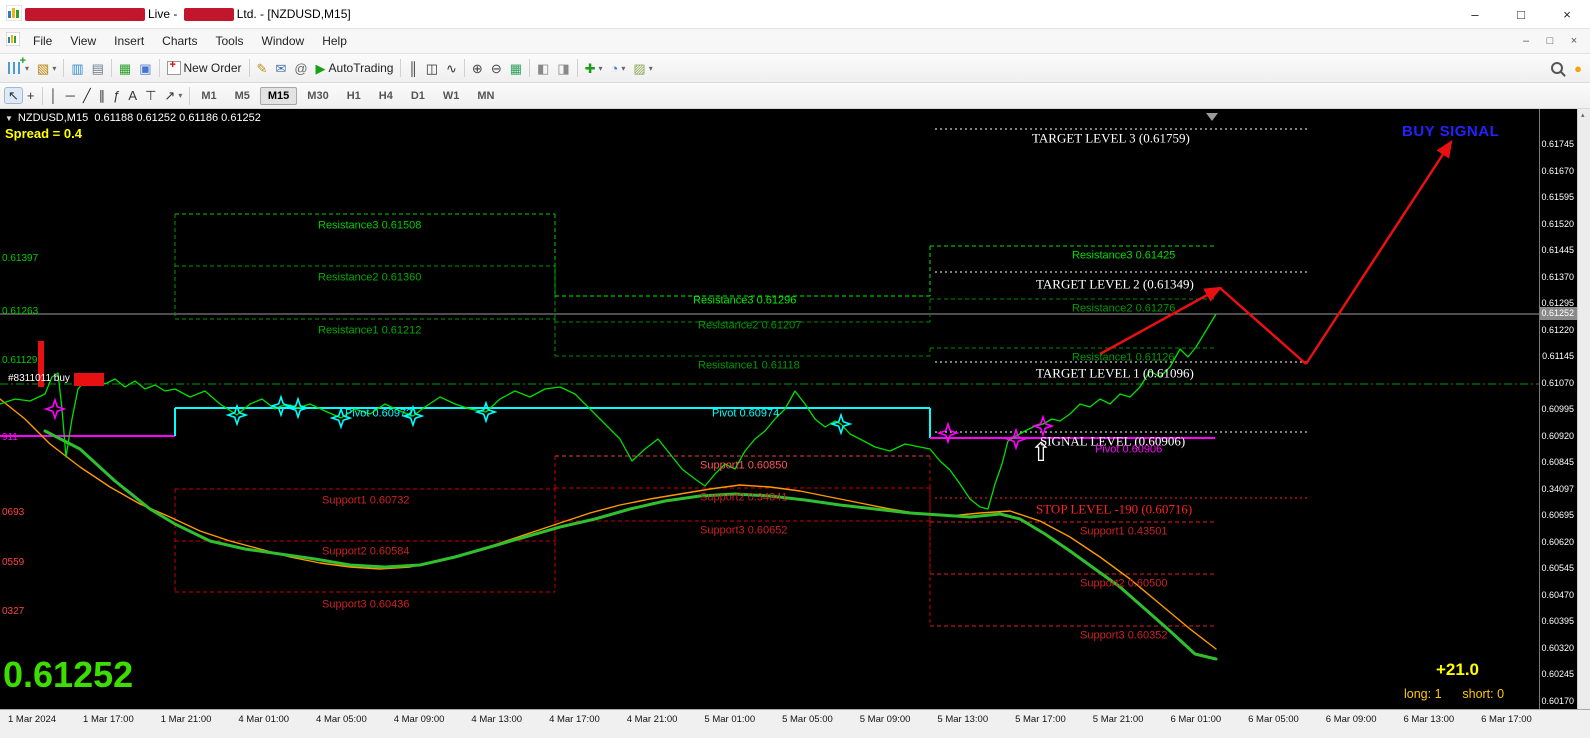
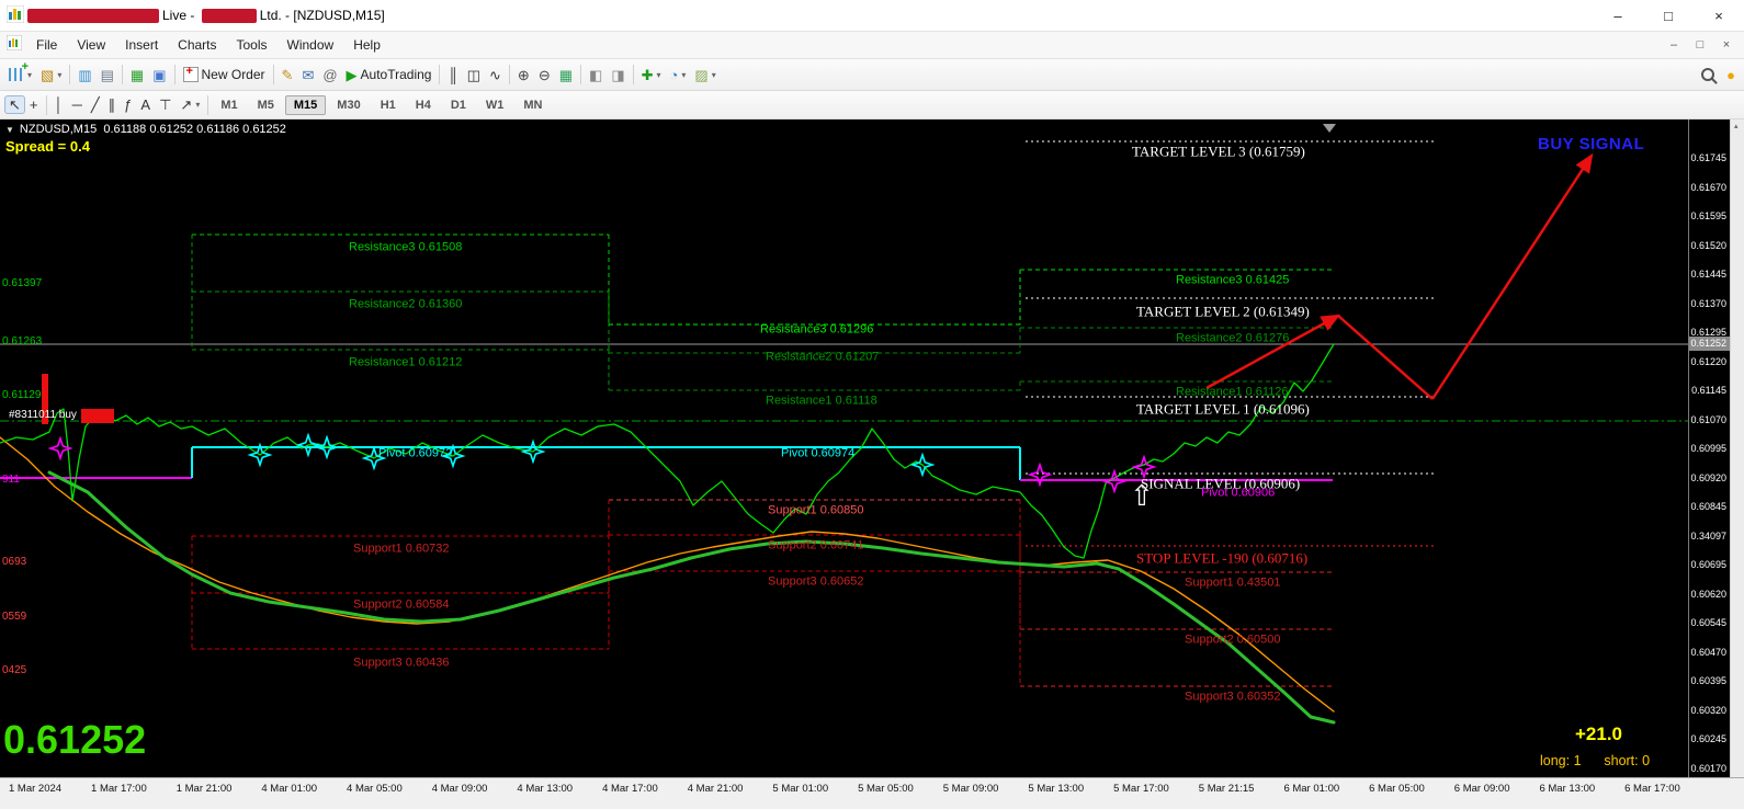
  Live -
  Ltd. - [NZDUSD,M15]
  –
  □
  ×
  File
  View
  Insert
  Charts
  Tools
  Window
  Help
  –
  □
  ×
  +
  ▾
  ▧
  ▾
  ▥
  ▤
  ▦
  ▣
  New Order
  ✎
  ✉
  @
  ▶
  AutoTrading
  ║
  ◫
  ∿
  ⊕
  ⊖
  ▦
  ◧
  ◨
  ✚
  ▾
  ◔
  ▾
  ▨
  ▾
  ●
  ↖
  +
  │
  ─
  ╱
  ∥
  ƒ
  A
  ⊤
  ↗
  ▾
  M1
  M5
  M15
  M30
  H1
  H4
  D1
  W1
  MN
  ⇧
  TARGET LEVEL 3 (0.61759)
  TARGET LEVEL 2 (0.61349)
  TARGET LEVEL 1 (0.61096)
  SIGNAL LEVEL (0.60906)
  STOP LEVEL -190 (0.60716)
  Resistance3 0.61508
  Resistance2 0.61360
  Resistance1 0.61212
  Support1 0.60732
  Support2 0.60584
  Support3 0.60436
  Resistance3 0.61296
  Resistance2 0.61207
  Resistance1 0.61118
  Support1 0.60850
- Support2 0.34841
+ Support2 0.60741
  Support3 0.60652
  Resistance3 0.61425
  Resistance2 0.61276
  Resistance1 0.61126
  Support1 0.43501
  Support2 0.60500
  Support3 0.60352
  Pivot 0.60972
  Pivot 0.60974
  Pivot 0.60906
  0.61397
  0.61263
  0.61129
  911
  0693
  0559
- 0327
+ 0425
  #8311011 buy
  ▼
  NZDUSD,M15 0.61188 0.61252 0.61186 0.61252
  Spread = 0.4
  BUY SIGNAL
  0.61252
  +21.0
  long: 1 short: 0
  0.61745
  0.61670
  0.61595
  0.61520
  0.61445
  0.61370
  0.61295
  0.61220
  0.61145
  0.61070
  0.60995
  0.60920
  0.60845
  0.34097
  0.60695
  0.60620
  0.60545
  0.60470
  0.60395
  0.60320
  0.60245
  0.60170
  0.61252
  1 Mar 2024
  1 Mar 17:00
  1 Mar 21:00
  4 Mar 01:00
  4 Mar 05:00
  4 Mar 09:00
  4 Mar 13:00
  4 Mar 17:00
  4 Mar 21:00
  5 Mar 01:00
  5 Mar 05:00
  5 Mar 09:00
  5 Mar 13:00
  5 Mar 17:00
- 5 Mar 21:00
+ 5 Mar 21:15
  6 Mar 01:00
  6 Mar 05:00
  6 Mar 09:00
  6 Mar 13:00
  6 Mar 17:00
